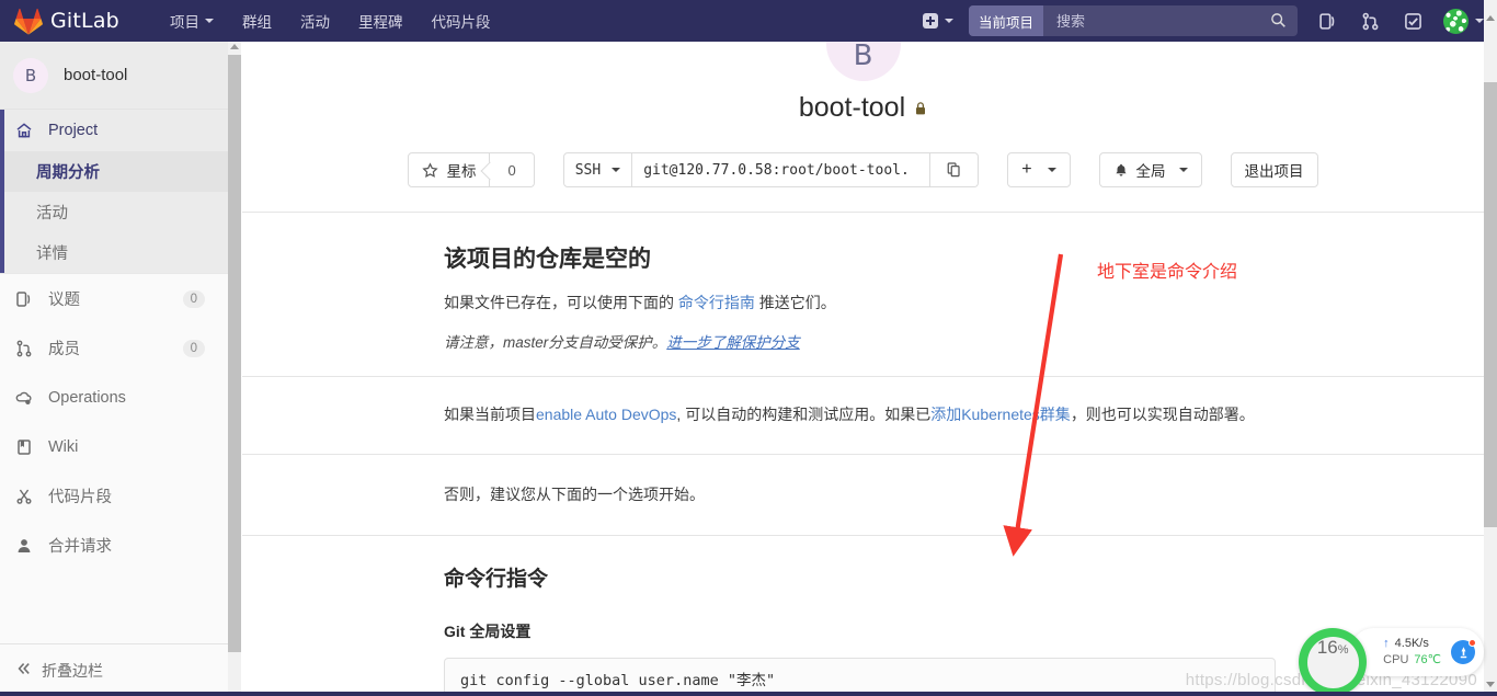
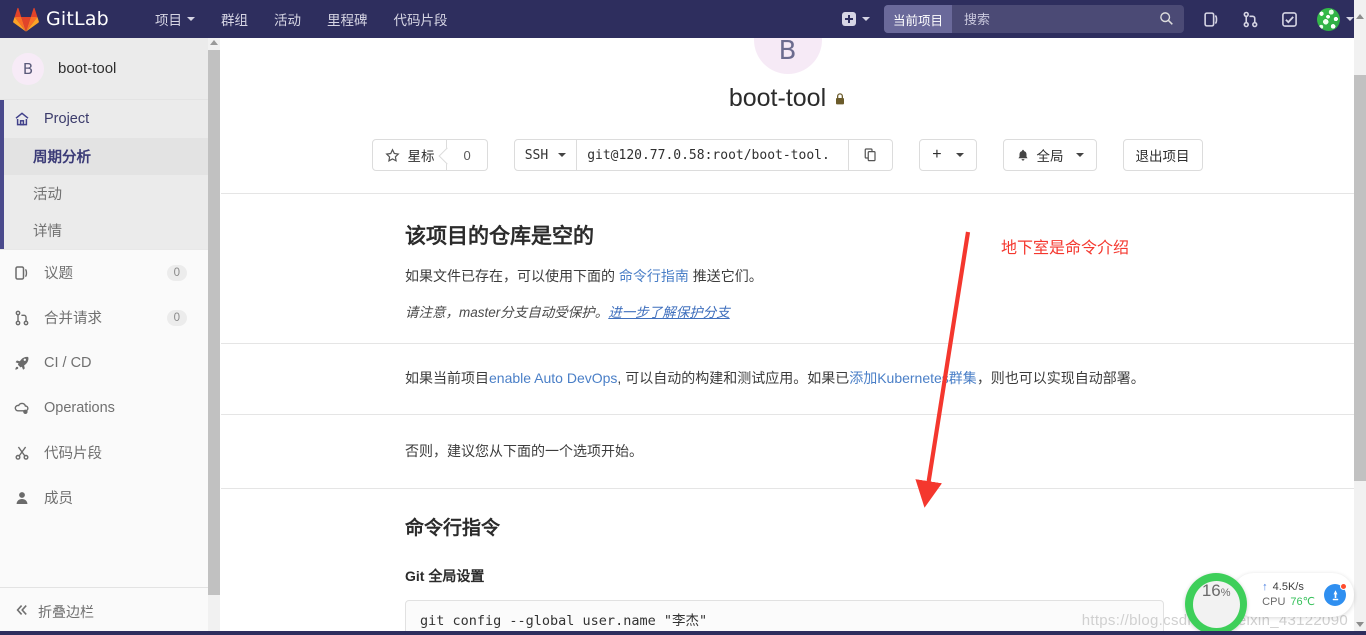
  GitLab
  项目
  群组
  活动
  里程碑
  代码片段
  当前项目
  搜索
  B
  boot-tool
  Project
  周期分析
  活动
  详情
  议题
  0
- 成员
+ 合并请求
  0
+ CI / CD
  Operations
- Wiki
  代码片段
- 合并请求
+ 成员
  折叠边栏
  B
  boot-tool
  星标
  0
  SSH
  git@120.77.0.58:root/boot-tool.
  +
  全局
  退出项目
  该项目的仓库是空的
  如果文件已存在，可以使用下面的 命令行指南 推送它们。
  请注意，master分支自动受保护。进一步了解保护分支
  如果当前项目enable Auto DevOps, 可以自动的构建和测试应用。如果已添加Kubernete群集，则也可以实现自动部署。
  否则，建议您从下面的一个选项开始。
  命令行指令
  Git 全局设置
  git config --global user.name "李杰"
  地下室是命令介绍
  ↑
  4.5K/s
  CPU
  76℃
  16
  %
  https://blog.csdixin_43122090
